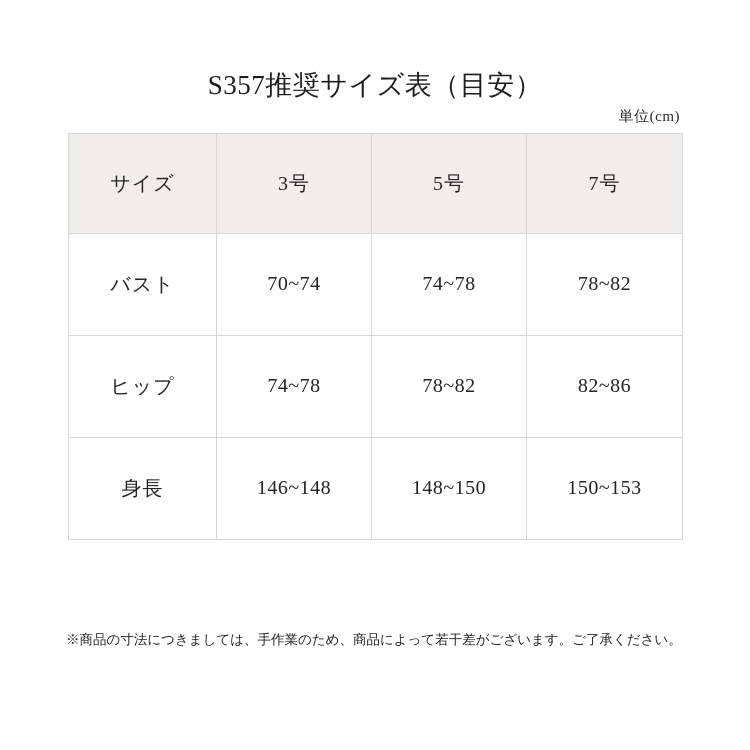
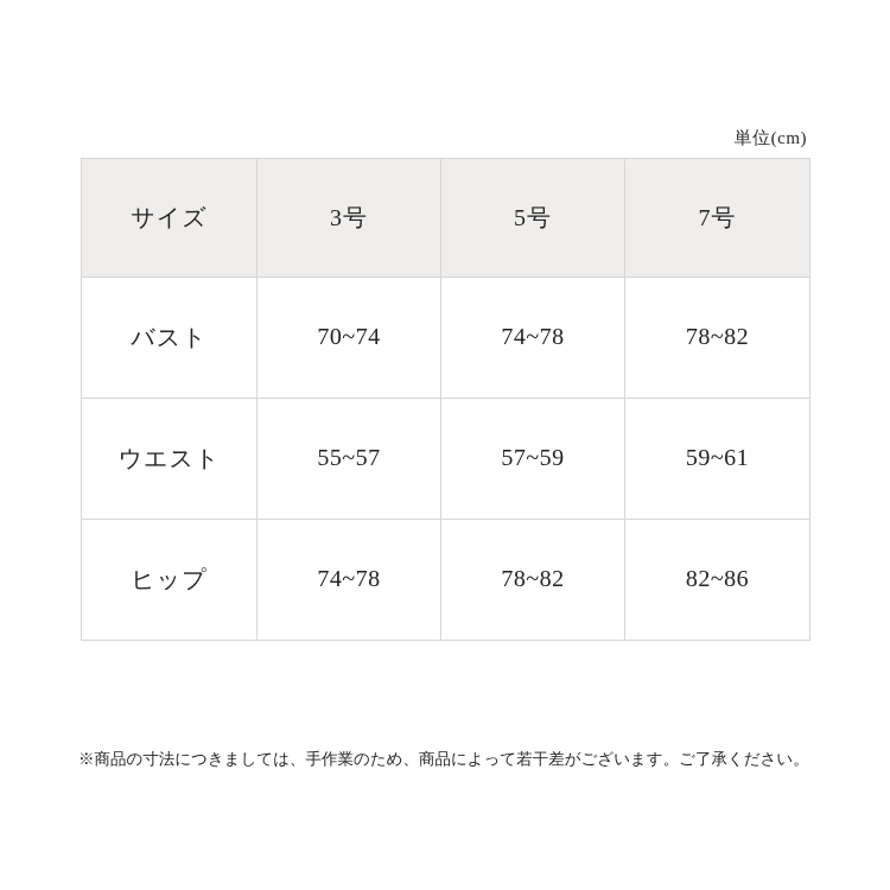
- S357推奨サイズ表（目安）
  単位(cm)
  サイズ	3号	5号	7号
  バスト	70~74	74~78	78~82
+ ウエスト	55~57	57~59	59~61
  ヒップ	74~78	78~82	82~86
- 身長	146~148	148~150	150~153
  ※商品の寸法につきましては、手作業のため、商品によって若干差がございます。ご了承ください。
